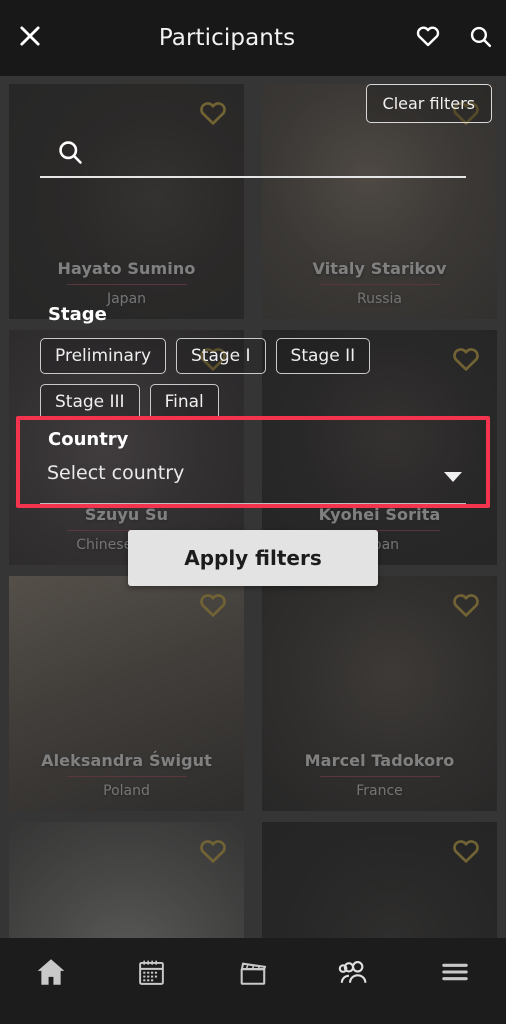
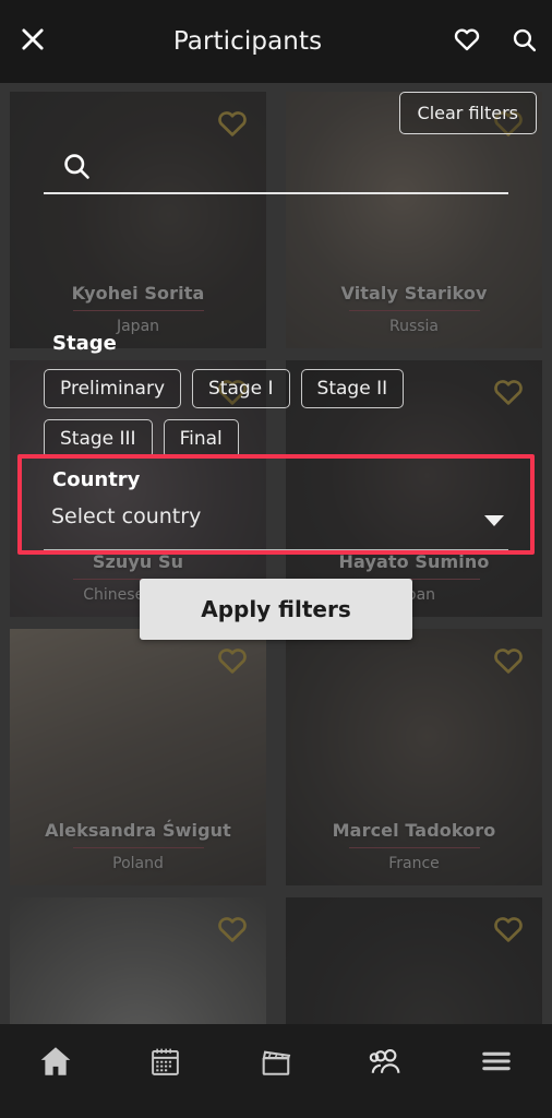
- Hayato Sumino
+ Kyohei Sorita
  Japan
  Vitaly Starikov
  Russia
  Szuyu Su
- Kyohei Sorita
+ Hayato Sumino
  Aleksandra Świgut
  Poland
  Marcel Tadokoro
  France
  Participants
  Clear filters
  Stage
  Preliminary
  Stage I
  Stage II
  Stage III
  Final
  Country
  Select country
  Apply filters
